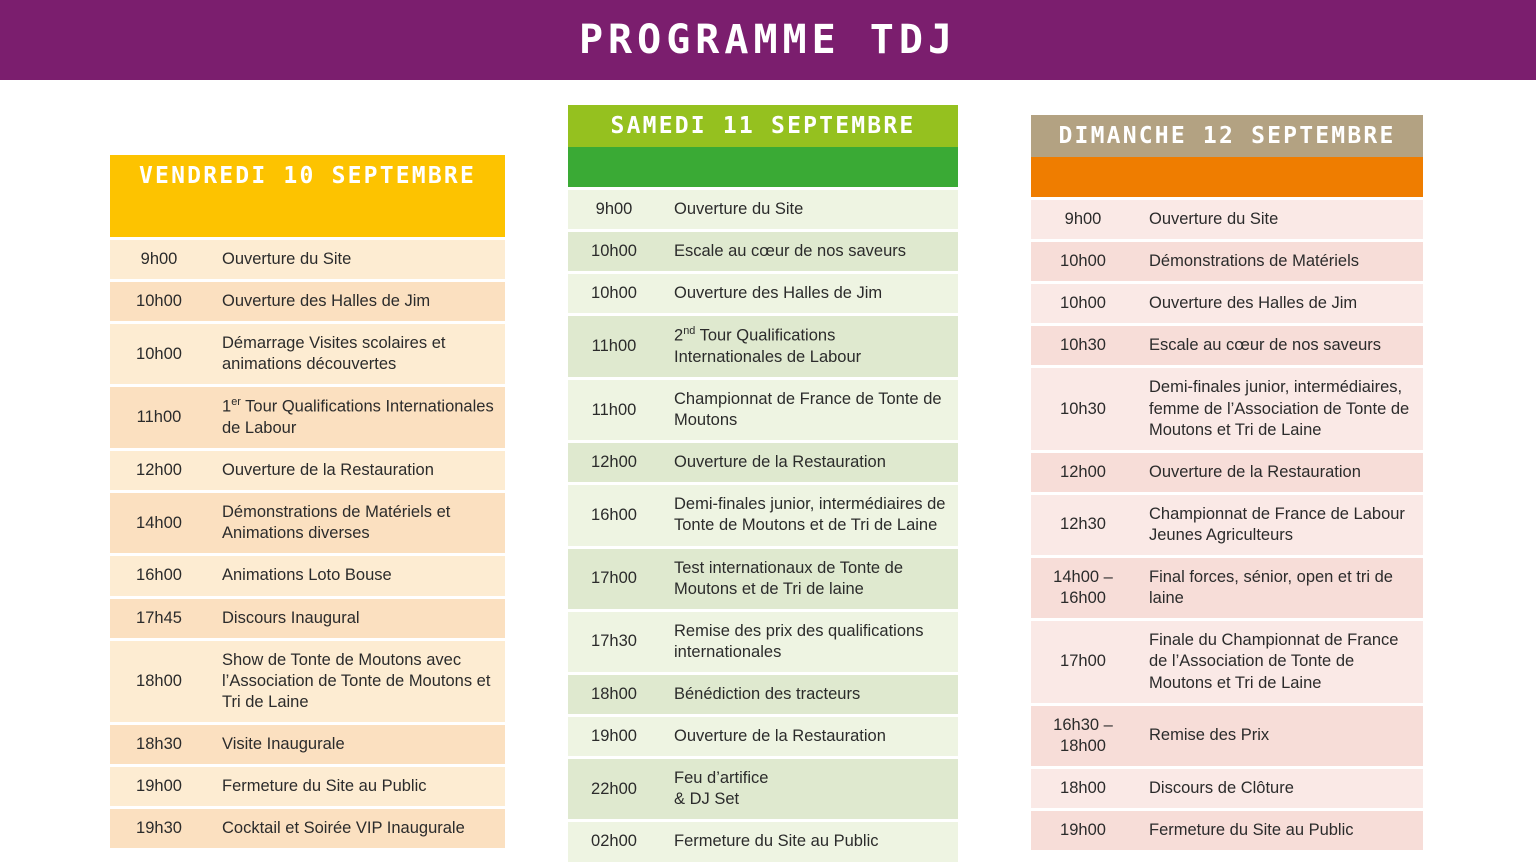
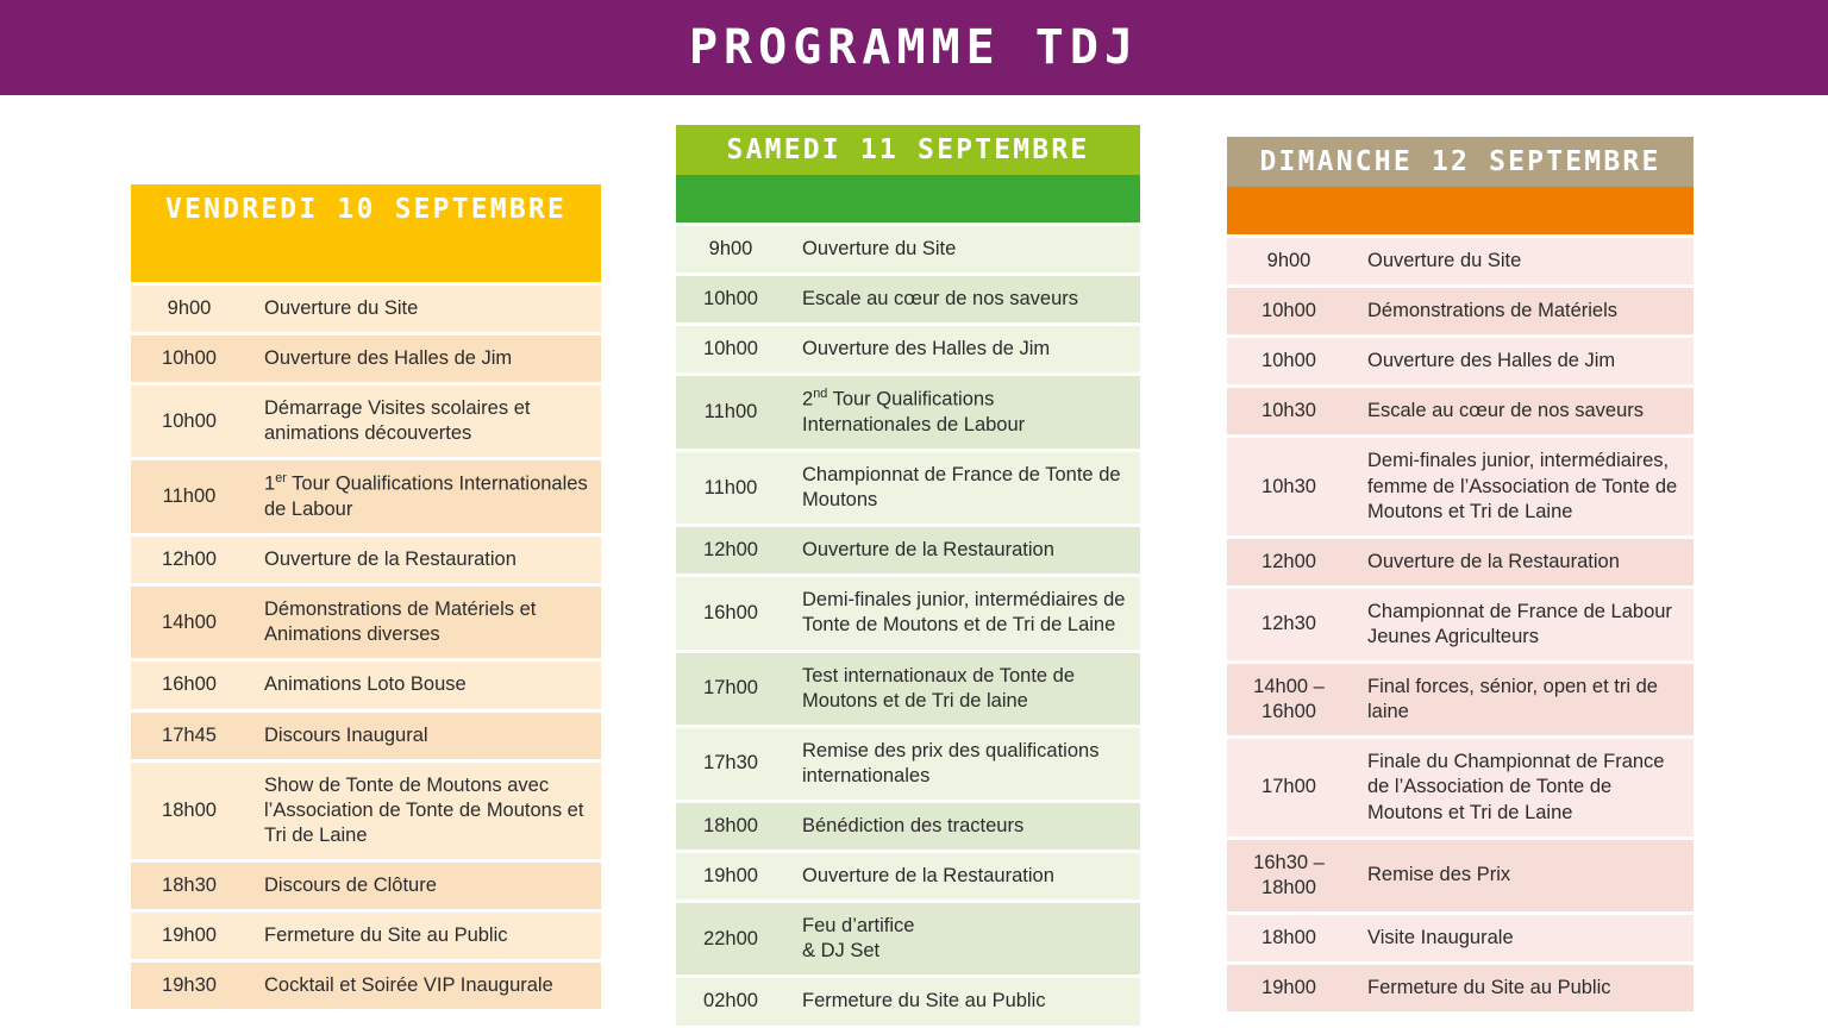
  PROGRAMME TDJ
  VENDREDI 10 SEPTEMBRE
  9h00	Ouverture du Site
  10h00	Ouverture des Halles de Jim
  10h00	Démarrage Visites scolaires et animations découvertes
  11h00	1er Tour Qualifications Internationales de Labour
  12h00	Ouverture de la Restauration
  14h00	Démonstrations de Matériels et Animations diverses
  16h00	Animations Loto Bouse
  17h45	Discours Inaugural
  18h00	Show de Tonte de Moutons avec l’Association de Tonte de Moutons et Tri de Laine
- 18h30	Visite Inaugurale
+ 18h30	Discours de Clôture
  19h00	Fermeture du Site au Public
  19h30	Cocktail et Soirée VIP Inaugurale
  SAMEDI 11 SEPTEMBRE
  9h00	Ouverture du Site
  10h00	Escale au cœur de nos saveurs
  10h00	Ouverture des Halles de Jim
  11h00	2nd Tour Qualifications Internationales de Labour
  11h00	Championnat de France de Tonte de Moutons
  12h00	Ouverture de la Restauration
  16h00	Demi-finales junior, intermédiaires de Tonte de Moutons et de Tri de Laine
  17h00	Test internationaux de Tonte de Moutons et de Tri de laine
  17h30	Remise des prix des qualifications internationales
  18h00	Bénédiction des tracteurs
  19h00	Ouverture de la Restauration
  22h00	Feu d’artifice& DJ Set
  02h00	Fermeture du Site au Public
  DIMANCHE 12 SEPTEMBRE
  9h00	Ouverture du Site
  10h00	Démonstrations de Matériels
  10h00	Ouverture des Halles de Jim
  10h30	Escale au cœur de nos saveurs
  10h30	Demi-finales junior, intermédiaires, femme de l’Association de Tonte de Moutons et Tri de Laine
  12h00	Ouverture de la Restauration
  12h30	Championnat de France de Labour Jeunes Agriculteurs
  14h00 – 16h00	Final forces, sénior, open et tri de laine
  17h00	Finale du Championnat de France de l’Association de Tonte de Moutons et Tri de Laine
  16h30 – 18h00	Remise des Prix
- 18h00	Discours de Clôture
+ 18h00	Visite Inaugurale
  19h00	Fermeture du Site au Public
